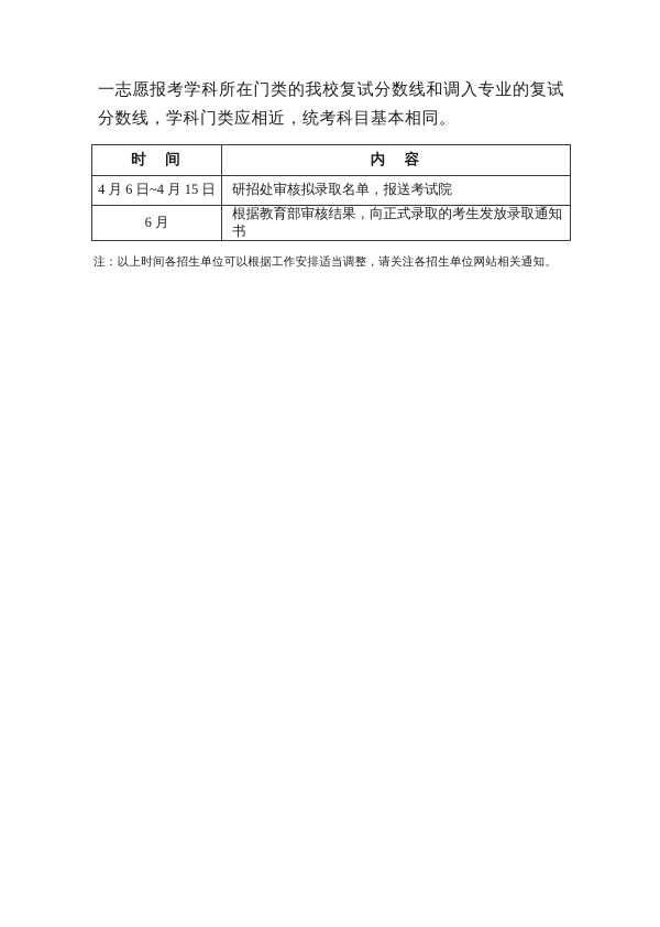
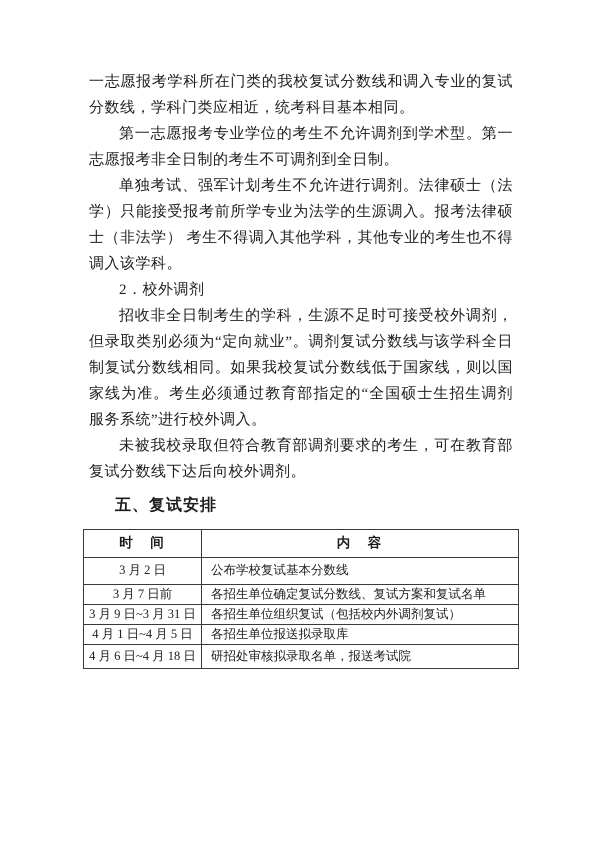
  一志愿报考学科所在门类的我校复试分数线和调入专业的复试分数线，学科门类应相近，统考科目基本相同。
+ 第一志愿报考专业学位的考生不允许调剂到学术型。第一志愿报考非全日制的考生不可调剂到全日制。
+ 单独考试、强军计划考生不允许进行调剂。法律硕士（法学）只能接受报考前所学专业为法学的生源调入。报考法律硕士（非法学） 考生不得调入其他学科，其他专业的考生也不得调入该学科。
+ 2．校外调剂
+ 招收非全日制考生的学科，生源不足时可接受校外调剂，但录取类别必须为“定向就业”。调剂复试分数线与该学科全日制复试分数线相同。如果我校复试分数线低于国家线，则以国家线为准。考生必须通过教育部指定的“全国硕士生招生调剂服务系统”进行校外调入。
+ 未被我校录取但符合教育部调剂要求的考生，可在教育部复试分数线下达后向校外调剂。
+ 五、复试安排
  时 间	内 容
+ 3 月 2 日	公布学校复试基本分数线
+ 3 月 7 日前	各招生单位确定复试分数线、复试方案和复试名单
+ 3 月 9 日~3 月 31 日	各招生单位组织复试（包括校内外调剂复试）
+ 4 月 1 日~4 月 5 日	各招生单位报送拟录取库
- 4 月 6 日~4 月 15 日	研招处审核拟录取名单，报送考试院
+ 4 月 6 日~4 月 18 日	研招处审核拟录取名单，报送考试院
- 6 月	根据教育部审核结果，向正式录取的考生发放录取通知书
- 注：以上时间各招生单位可以根据工作安排适当调整，请关注各招生单位网站相关通知。
